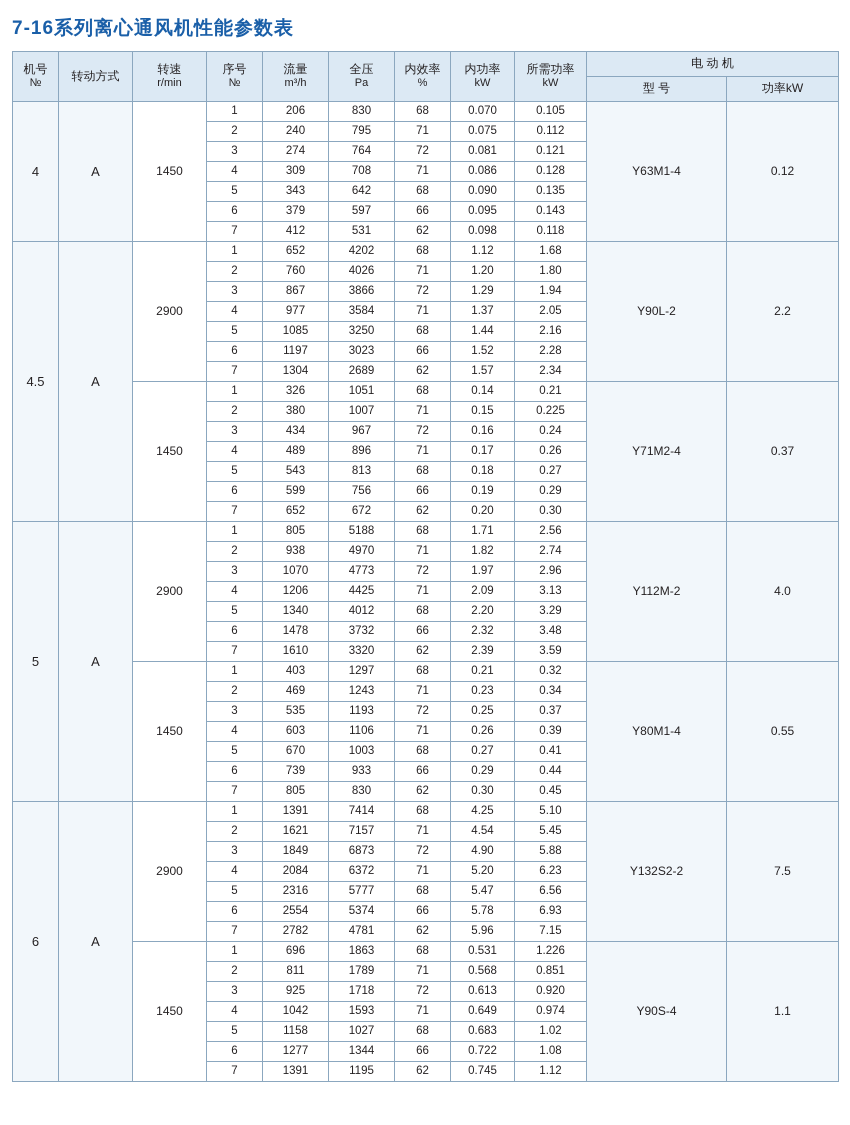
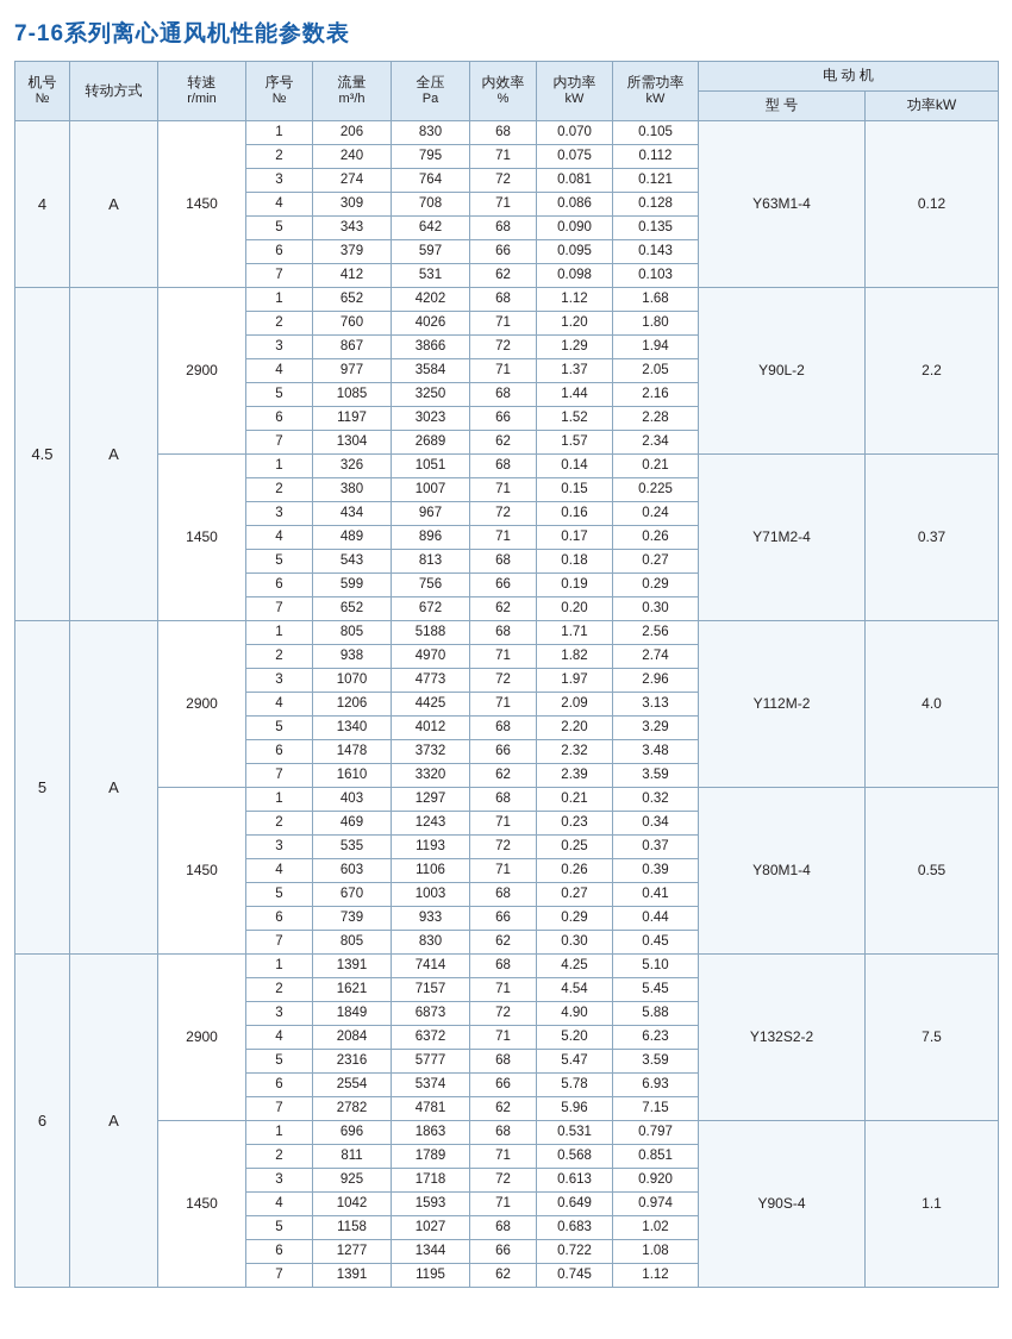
  7-16系列离心通风机性能参数表
  机号 №	转动方式	转速 r/min	序号 №	流量 m³/h	全压 Pa	内效率 %	内功率 kW	所需功率 kW	电 动 机
  型 号	功率kW
  4	A	1450	1	206	830	68	0.070	0.105	Y63M1-4	0.12
  2	240	795	71	0.075	0.112
  3	274	764	72	0.081	0.121
  4	309	708	71	0.086	0.128
  5	343	642	68	0.090	0.135
  6	379	597	66	0.095	0.143
- 7	412	531	62	0.098	0.118
+ 7	412	531	62	0.098	0.103
  4.5	A	2900	1	652	4202	68	1.12	1.68	Y90L-2	2.2
  2	760	4026	71	1.20	1.80
  3	867	3866	72	1.29	1.94
  4	977	3584	71	1.37	2.05
  5	1085	3250	68	1.44	2.16
  6	1197	3023	66	1.52	2.28
  7	1304	2689	62	1.57	2.34
  1450	1	326	1051	68	0.14	0.21	Y71M2-4	0.37
  2	380	1007	71	0.15	0.225
  3	434	967	72	0.16	0.24
  4	489	896	71	0.17	0.26
  5	543	813	68	0.18	0.27
  6	599	756	66	0.19	0.29
  7	652	672	62	0.20	0.30
  5	A	2900	1	805	5188	68	1.71	2.56	Y112M-2	4.0
  2	938	4970	71	1.82	2.74
  3	1070	4773	72	1.97	2.96
  4	1206	4425	71	2.09	3.13
  5	1340	4012	68	2.20	3.29
  6	1478	3732	66	2.32	3.48
  7	1610	3320	62	2.39	3.59
  1450	1	403	1297	68	0.21	0.32	Y80M1-4	0.55
  2	469	1243	71	0.23	0.34
  3	535	1193	72	0.25	0.37
  4	603	1106	71	0.26	0.39
  5	670	1003	68	0.27	0.41
  6	739	933	66	0.29	0.44
  7	805	830	62	0.30	0.45
  6	A	2900	1	1391	7414	68	4.25	5.10	Y132S2-2	7.5
  2	1621	7157	71	4.54	5.45
  3	1849	6873	72	4.90	5.88
  4	2084	6372	71	5.20	6.23
- 5	2316	5777	68	5.47	6.56
+ 5	2316	5777	68	5.47	3.59
  6	2554	5374	66	5.78	6.93
  7	2782	4781	62	5.96	7.15
- 1450	1	696	1863	68	0.531	1.226	Y90S-4	1.1
+ 1450	1	696	1863	68	0.531	0.797	Y90S-4	1.1
  2	811	1789	71	0.568	0.851
  3	925	1718	72	0.613	0.920
  4	1042	1593	71	0.649	0.974
  5	1158	1027	68	0.683	1.02
  6	1277	1344	66	0.722	1.08
  7	1391	1195	62	0.745	1.12
